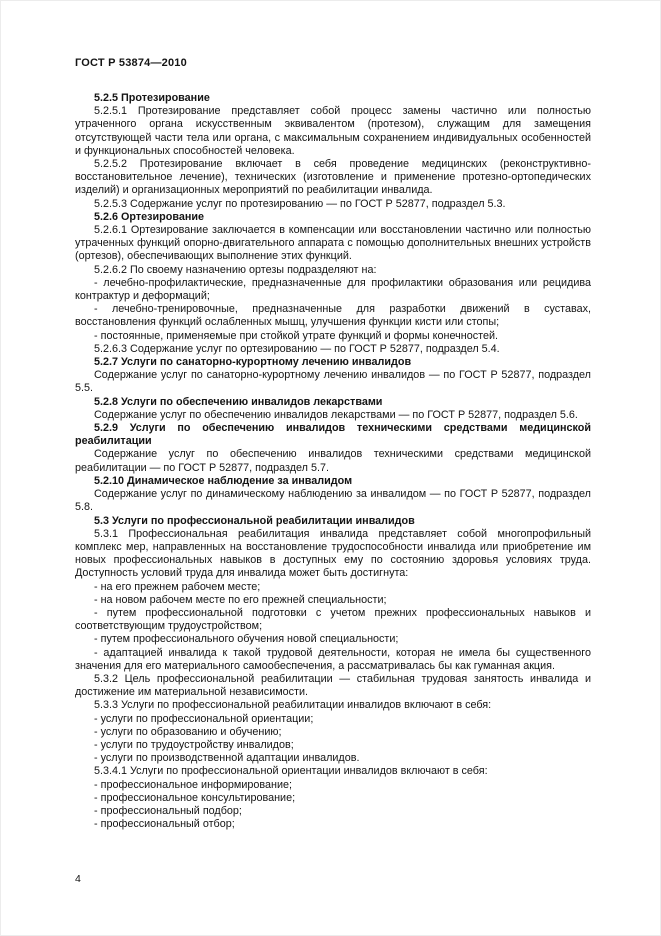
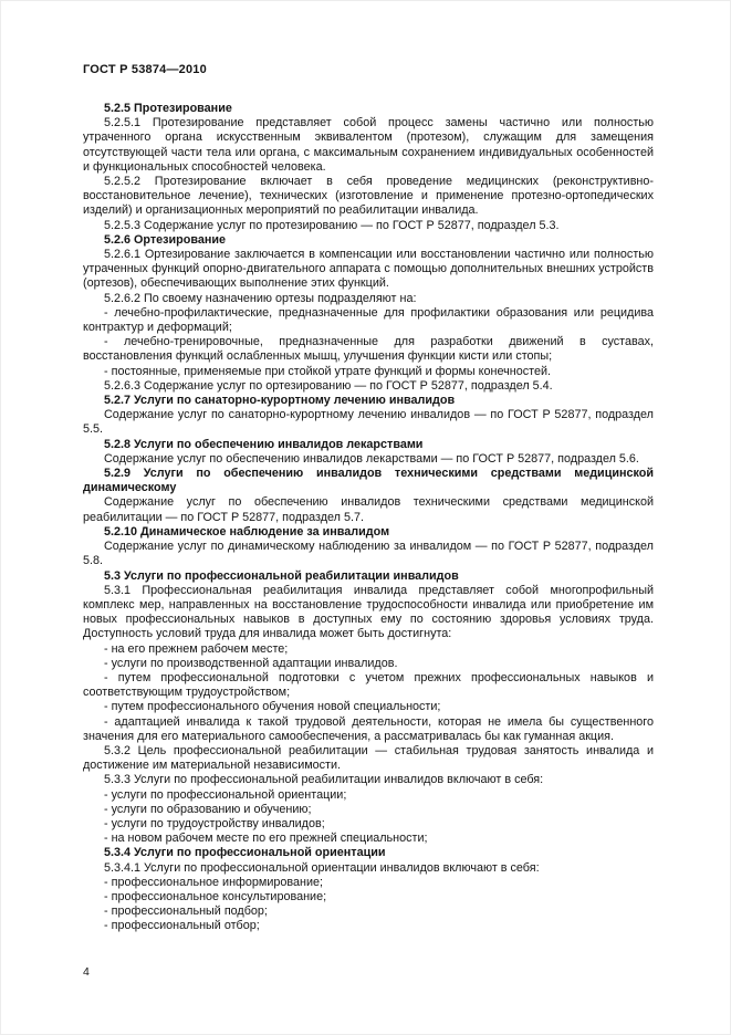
  ГОСТ Р 53874—2010
  5.2.5 Протезирование
  5.2.5.1 Протезирование представляет собой процесс замены частично или полностью утраченного органа искусственным эквивалентом (протезом), служащим для замещения отсутствующей части тела или органа, с максимальным сохранением индивидуальных особенностей и функциональных способностей человека.
  5.2.5.2 Протезирование включает в себя проведение медицинских (реконструктивно-восстановительное лечение), технических (изготовление и применение протезно-ортопедических изделий) и организационных мероприятий по реабилитации инвалида.
  5.2.5.3 Содержание услуг по протезированию — по ГОСТ Р 52877, подраздел 5.3.
  5.2.6 Ортезирование
  5.2.6.1 Ортезирование заключается в компенсации или восстановлении частично или полностью утраченных функций опорно-двигательного аппарата с помощью дополнительных внешних устройств (ортезов), обеспечивающих выполнение этих функций.
  5.2.6.2 По своему назначению ортезы подразделяют на:
  - лечебно-профилактические, предназначенные для профилактики образования или рецидива контрактур и деформаций;
  - лечебно-тренировочные, предназначенные для разработки движений в суставах, восстановления функций ослабленных мышц, улучшения функции кисти или стопы;
  - постоянные, применяемые при стойкой утрате функций и формы конечностей.
  5.2.6.3 Содержание услуг по ортезированию — по ГОСТ Р 52877, подраздел 5.4.
  5.2.7 Услуги по санаторно-курортному лечению инвалидов
  Содержание услуг по санаторно-курортному лечению инвалидов — по ГОСТ Р 52877, подраздел 5.5.
  5.2.8 Услуги по обеспечению инвалидов лекарствами
  Содержание услуг по обеспечению инвалидов лекарствами — по ГОСТ Р 52877, подраздел 5.6.
- 5.2.9 Услуги по обеспечению инвалидов техническими средствами медицинской реабилитации
+ 5.2.9 Услуги по обеспечению инвалидов техническими средствами медицинской динамическому
  Содержание услуг по обеспечению инвалидов техническими средствами медицинской реабилитации — по ГОСТ Р 52877, подраздел 5.7.
  5.2.10 Динамическое наблюдение за инвалидом
  Содержание услуг по динамическому наблюдению за инвалидом — по ГОСТ Р 52877, подраздел 5.8.
  5.3 Услуги по профессиональной реабилитации инвалидов
  5.3.1 Профессиональная реабилитация инвалида представляет собой многопрофильный комплекс мер, направленных на восстановление трудоспособности инвалида или приобретение им новых профессиональных навыков в доступных ему по состоянию здоровья условиях труда. Доступность условий труда для инвалида может быть достигнута:
  - на его прежнем рабочем месте;
- - на новом рабочем месте по его прежней специальности;
+ - услуги по производственной адаптации инвалидов.
  - путем профессиональной подготовки с учетом прежних профессиональных навыков и соответствующим трудоустройством;
  - путем профессионального обучения новой специальности;
  - адаптацией инвалида к такой трудовой деятельности, которая не имела бы существенного значения для его материального самообеспечения, а рассматривалась бы как гуманная акция.
  5.3.2 Цель профессиональной реабилитации — стабильная трудовая занятость инвалида и достижение им материальной независимости.
  5.3.3 Услуги по профессиональной реабилитации инвалидов включают в себя:
  - услуги по профессиональной ориентации;
  - услуги по образованию и обучению;
  - услуги по трудоустройству инвалидов;
- - услуги по производственной адаптации инвалидов.
+ - на новом рабочем месте по его прежней специальности;
+ 5.3.4 Услуги по профессиональной ориентации
  5.3.4.1 Услуги по профессиональной ориентации инвалидов включают в себя:
  - профессиональное информирование;
  - профессиональное консультирование;
  - профессиональный подбор;
  - профессиональный отбор;
  4
